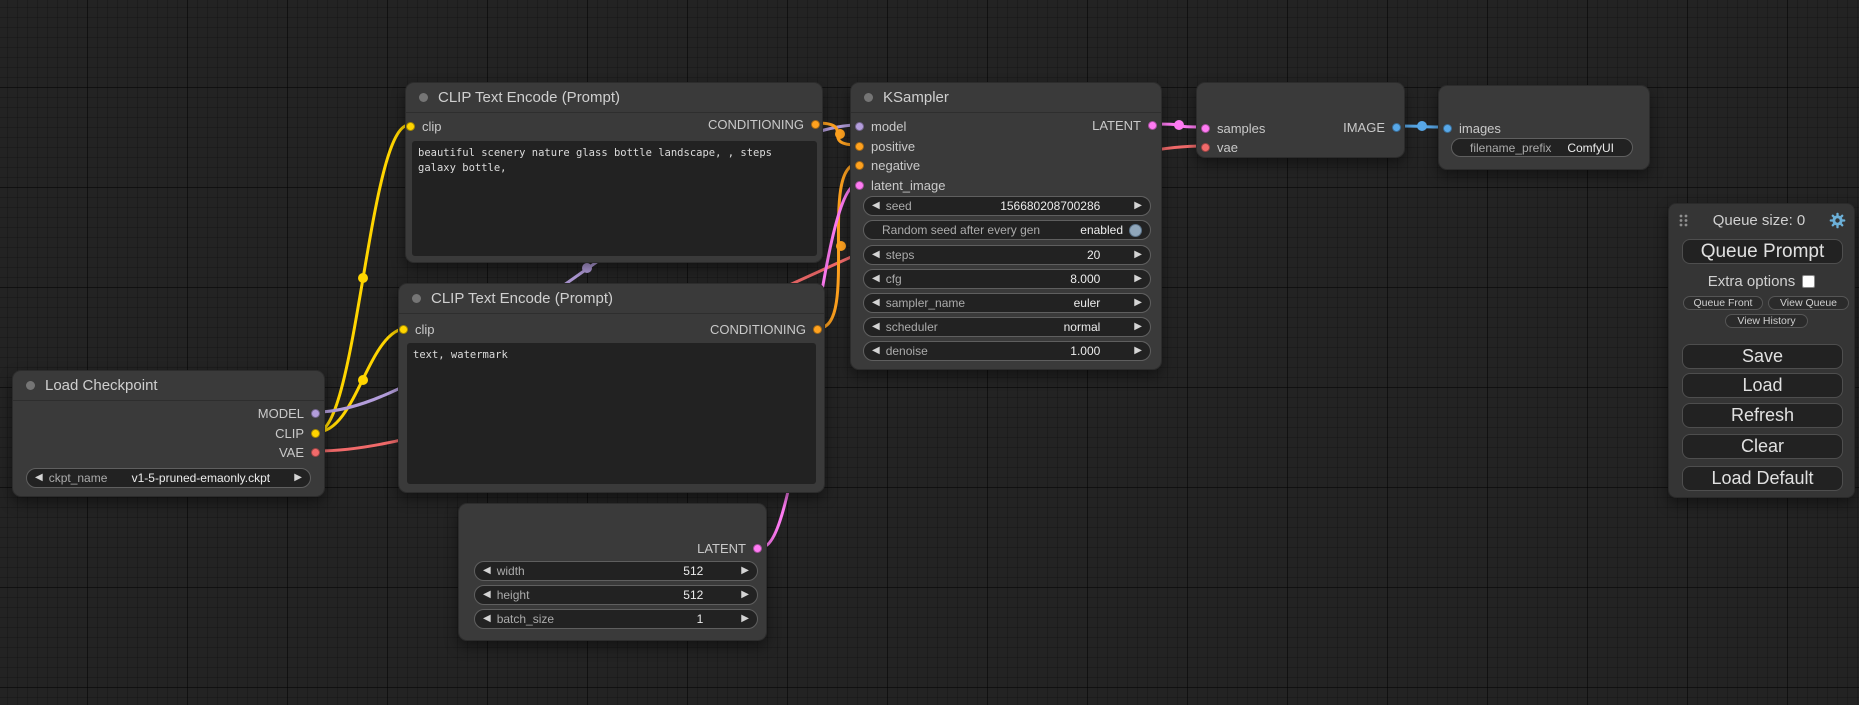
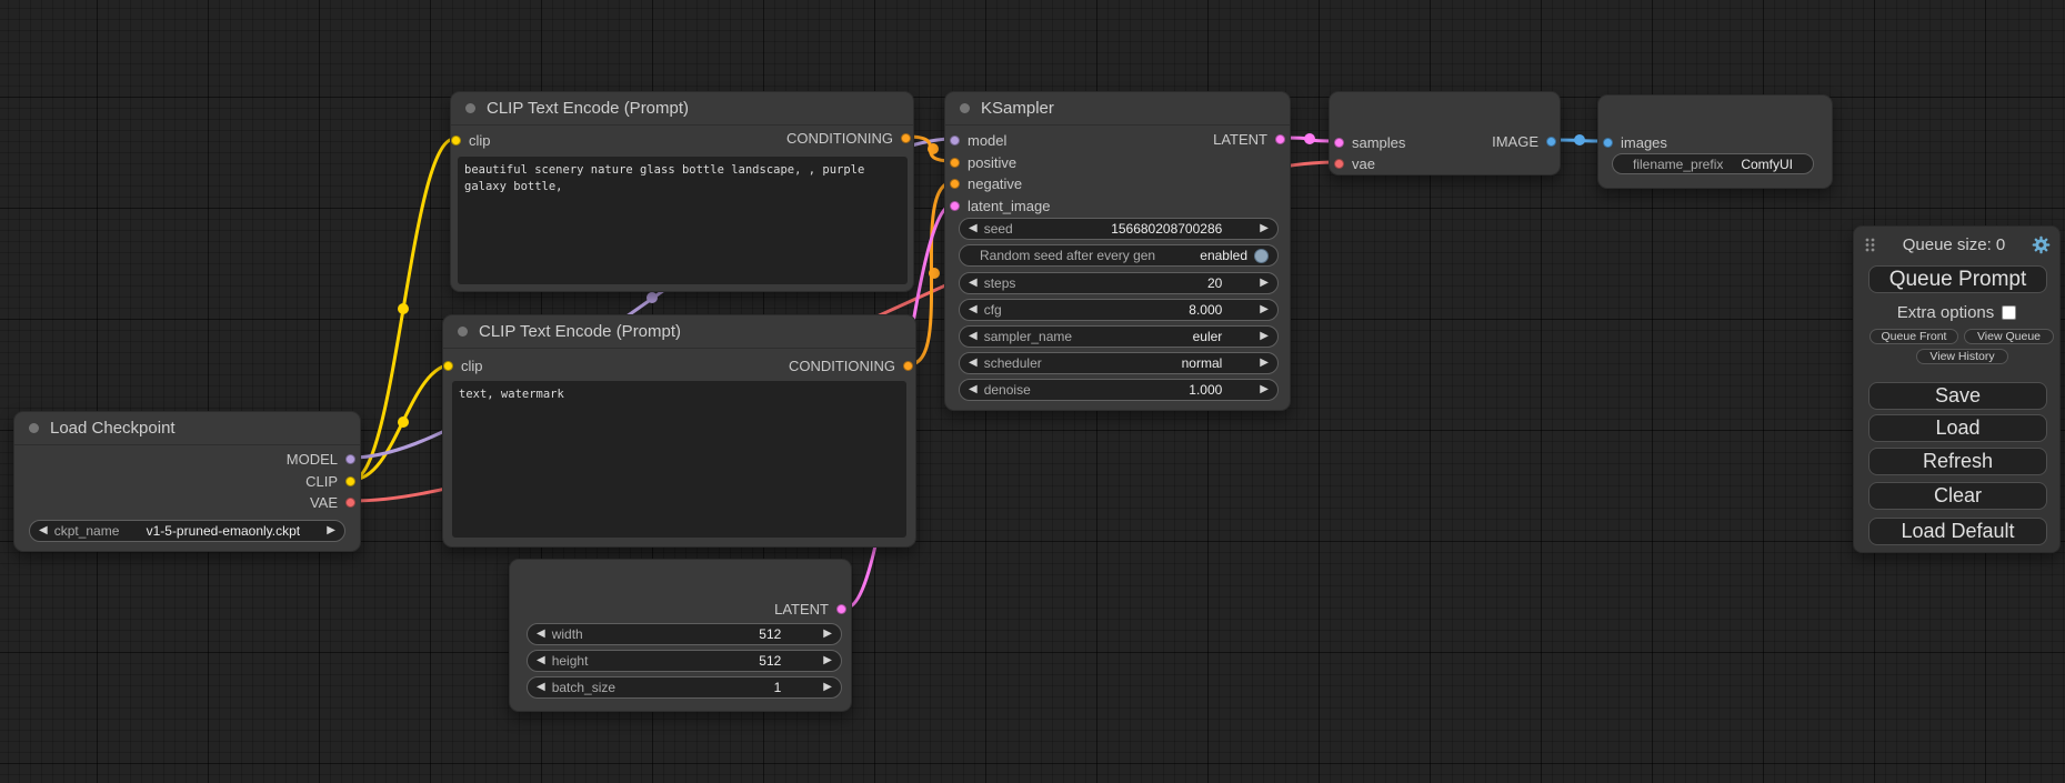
  Load Checkpoint
  MODEL
  CLIP
  VAE
  ◀
  ckpt_name
  v1-5-pruned-emaonly.ckpt
  ▶
  CLIP Text Encode (Prompt)
  clip
  CONDITIONING
- beautiful scenery nature glass bottle landscape, , steps galaxy bottle,
+ beautiful scenery nature glass bottle landscape, , purple galaxy bottle,
  CLIP Text Encode (Prompt)
  clip
  CONDITIONING
  text, watermark
  LATENT
  ◀
  width
  512
  ▶
  ◀
  height
  512
  ▶
  ◀
  batch_size
  1
  ▶
  KSampler
  model
  positive
  negative
  latent_image
  LATENT
  ◀
  seed
  156680208700286
  ▶
  Random seed after every gen
  enabled
  ◀
  steps
  20
  ▶
  ◀
  cfg
  8.000
  ▶
  ◀
  sampler_name
  euler
  ▶
  ◀
  scheduler
  normal
  ▶
  ◀
  denoise
  1.000
  ▶
  samples
  vae
  IMAGE
  images
  filename_prefix
  ComfyUI
  Queue size: 0
  Queue Prompt
  Extra options
  Queue Front
  View Queue
  View History
  Save
  Load
  Refresh
  Clear
  Load Default
